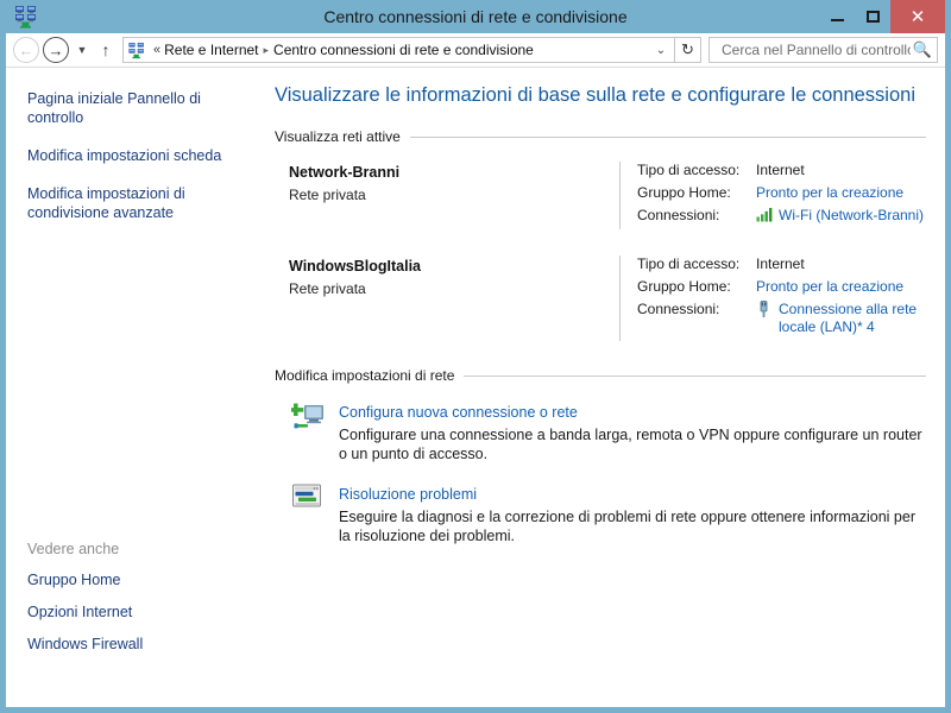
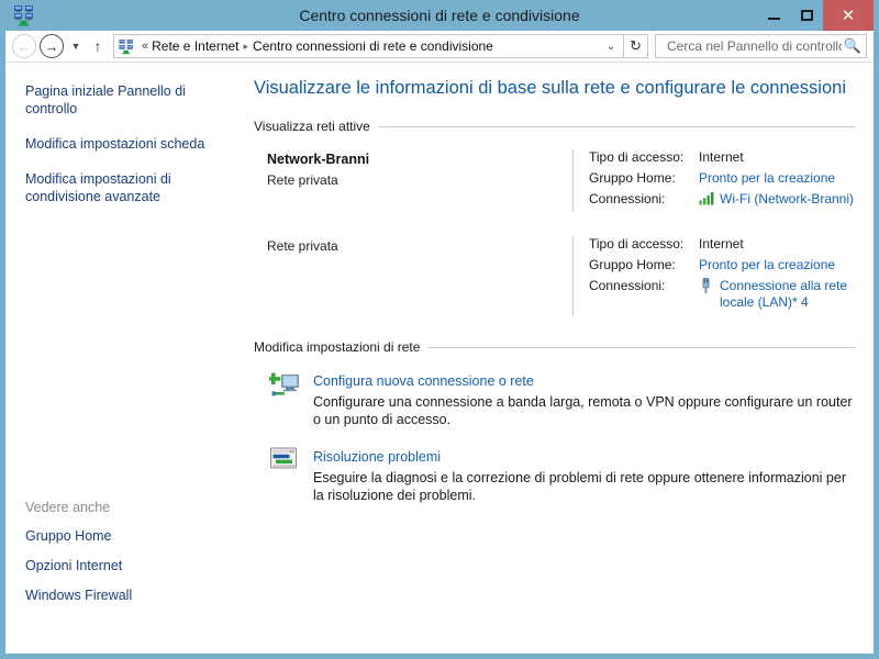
  Centro connessioni di rete e condivisione
  ✕
  ←
  →
  ▼
  ↑
  «
  Rete e Internet
  ▸
  Centro connessioni di rete e condivisione
  ⌄
  ↻
  Cerca nel Pannello di controll
  🔍
  Pagina iniziale Pannello di controllo
  Modifica impostazioni scheda
  Modifica impostazioni di condivisione avanzate
  Vedere anche
  Gruppo Home
  Opzioni Internet
  Windows Firewall
  Visualizzare le informazioni di base sulla rete e configurare le connessioni
  Visualizza reti attive
  Network-Branni
  Rete privata
  Tipo di accesso:
  Internet
  Gruppo Home:
  Pronto per la creazione
  Connessioni:
  Wi-Fi (Network-Branni)
- WindowsBlogItalia
  Rete privata
  Tipo di accesso:
  Internet
  Gruppo Home:
  Pronto per la creazione
  Connessioni:
  Connessione alla rete locale (LAN)* 4
  Modifica impostazioni di rete
  Configura nuova connessione o rete
  Configurare una connessione a banda larga, remota o VPN oppure configurare un router o un punto di accesso.
  Risoluzione problemi
  Eseguire la diagnosi e la correzione di problemi di rete oppure ottenere informazioni per la risoluzione dei problemi.
